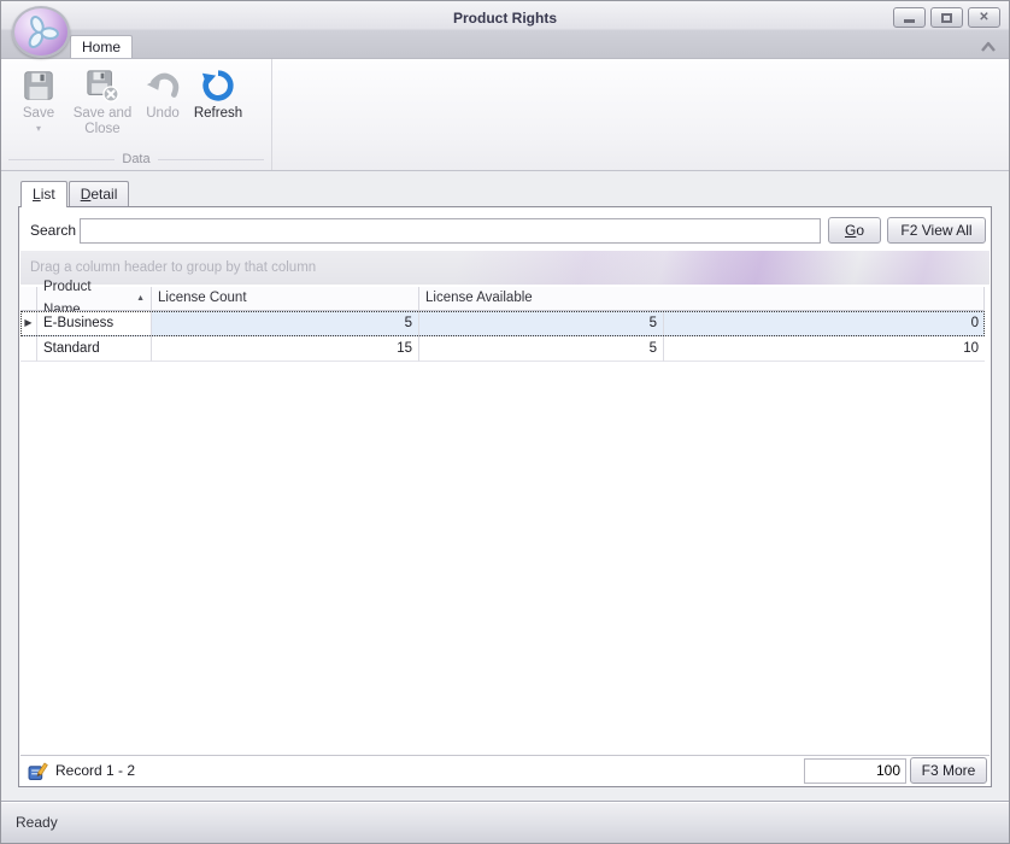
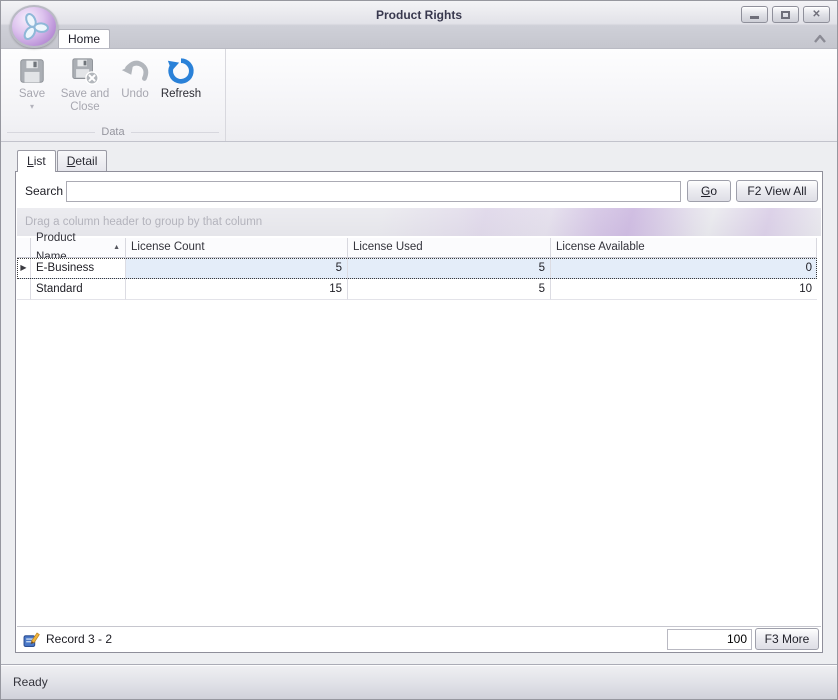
  Product Rights
  ✕
  Home
  Save
  ▾
  Save and
  Close
  Undo
  Refresh
  Data
  List
  Detail
  Search
  Go
  F2 View All
  Drag a column header to group by that column
  Product Name
  License Count
+ License Used
  License Available
  ▶
  E-Business
  5
  5
  0
  Standard
  15
  5
  10
- Record 1 - 2
+ Record 3 - 2
  100
  F3 More
  Ready
